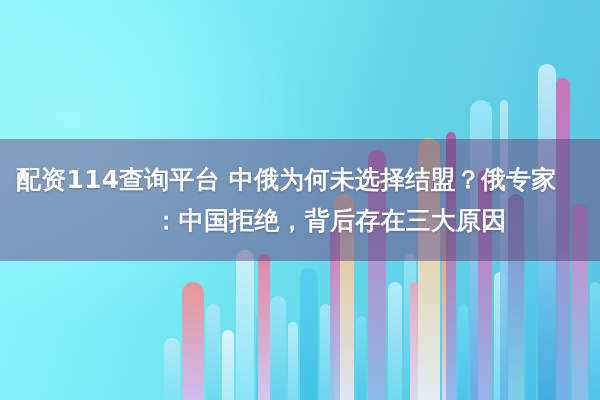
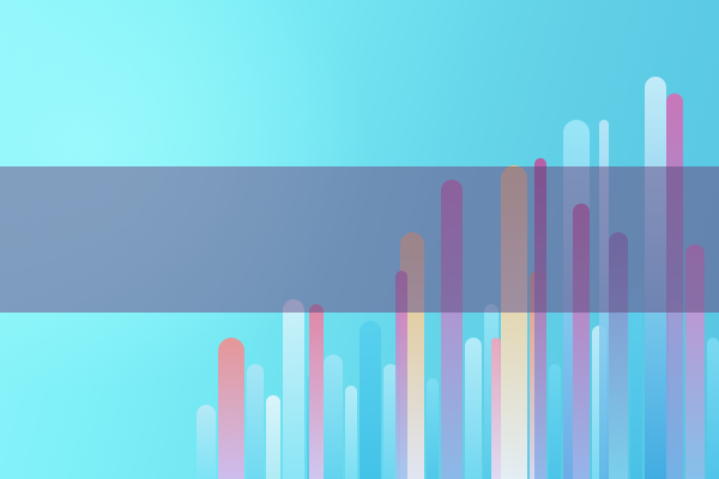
- 配资114查询平台 中俄为何未选择结盟？俄专家
- ：中国拒绝，背后存在三大原因
